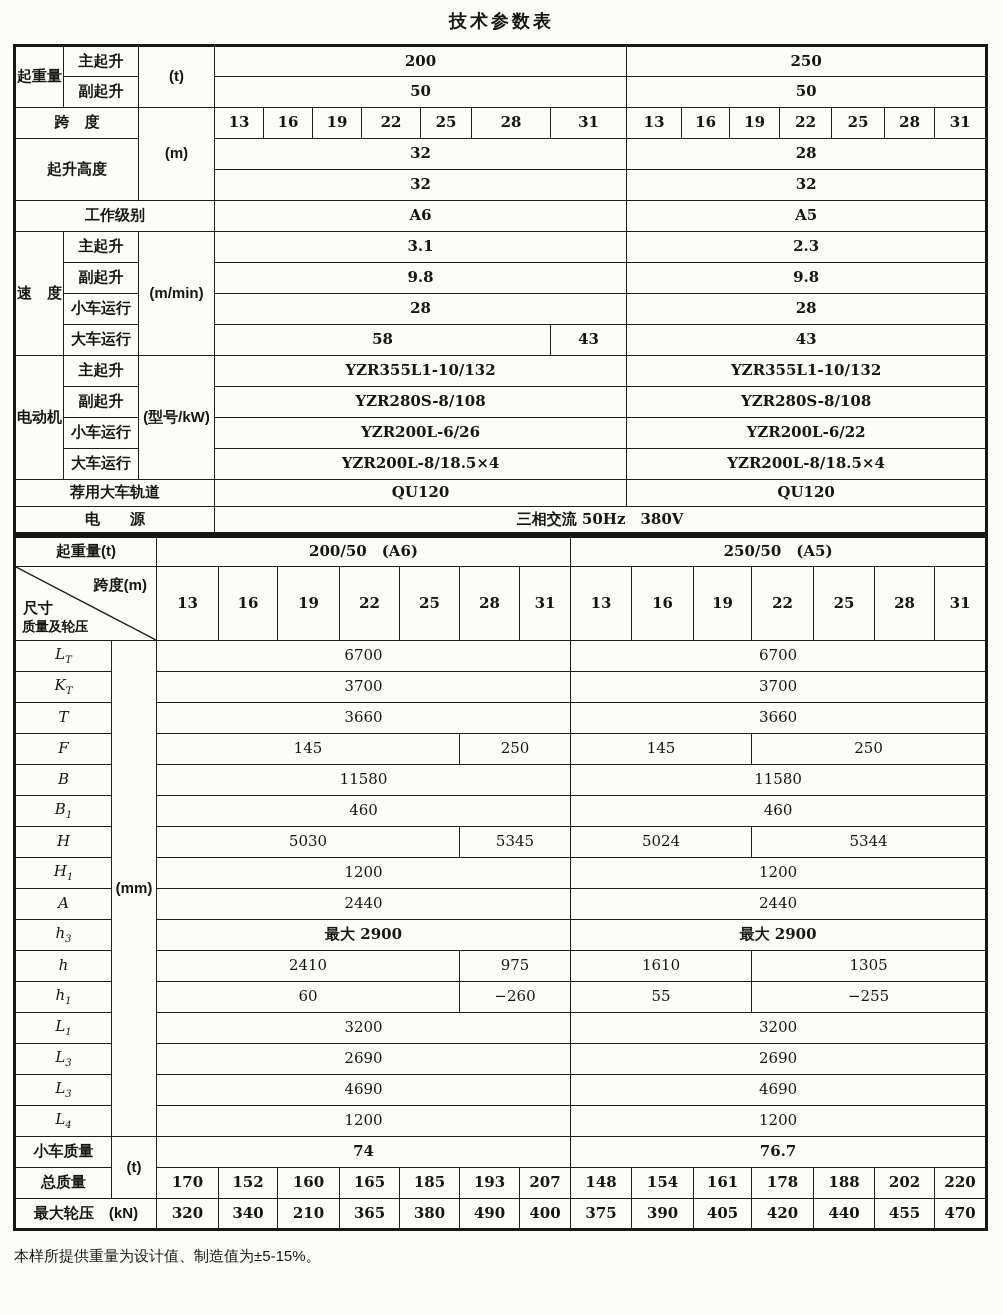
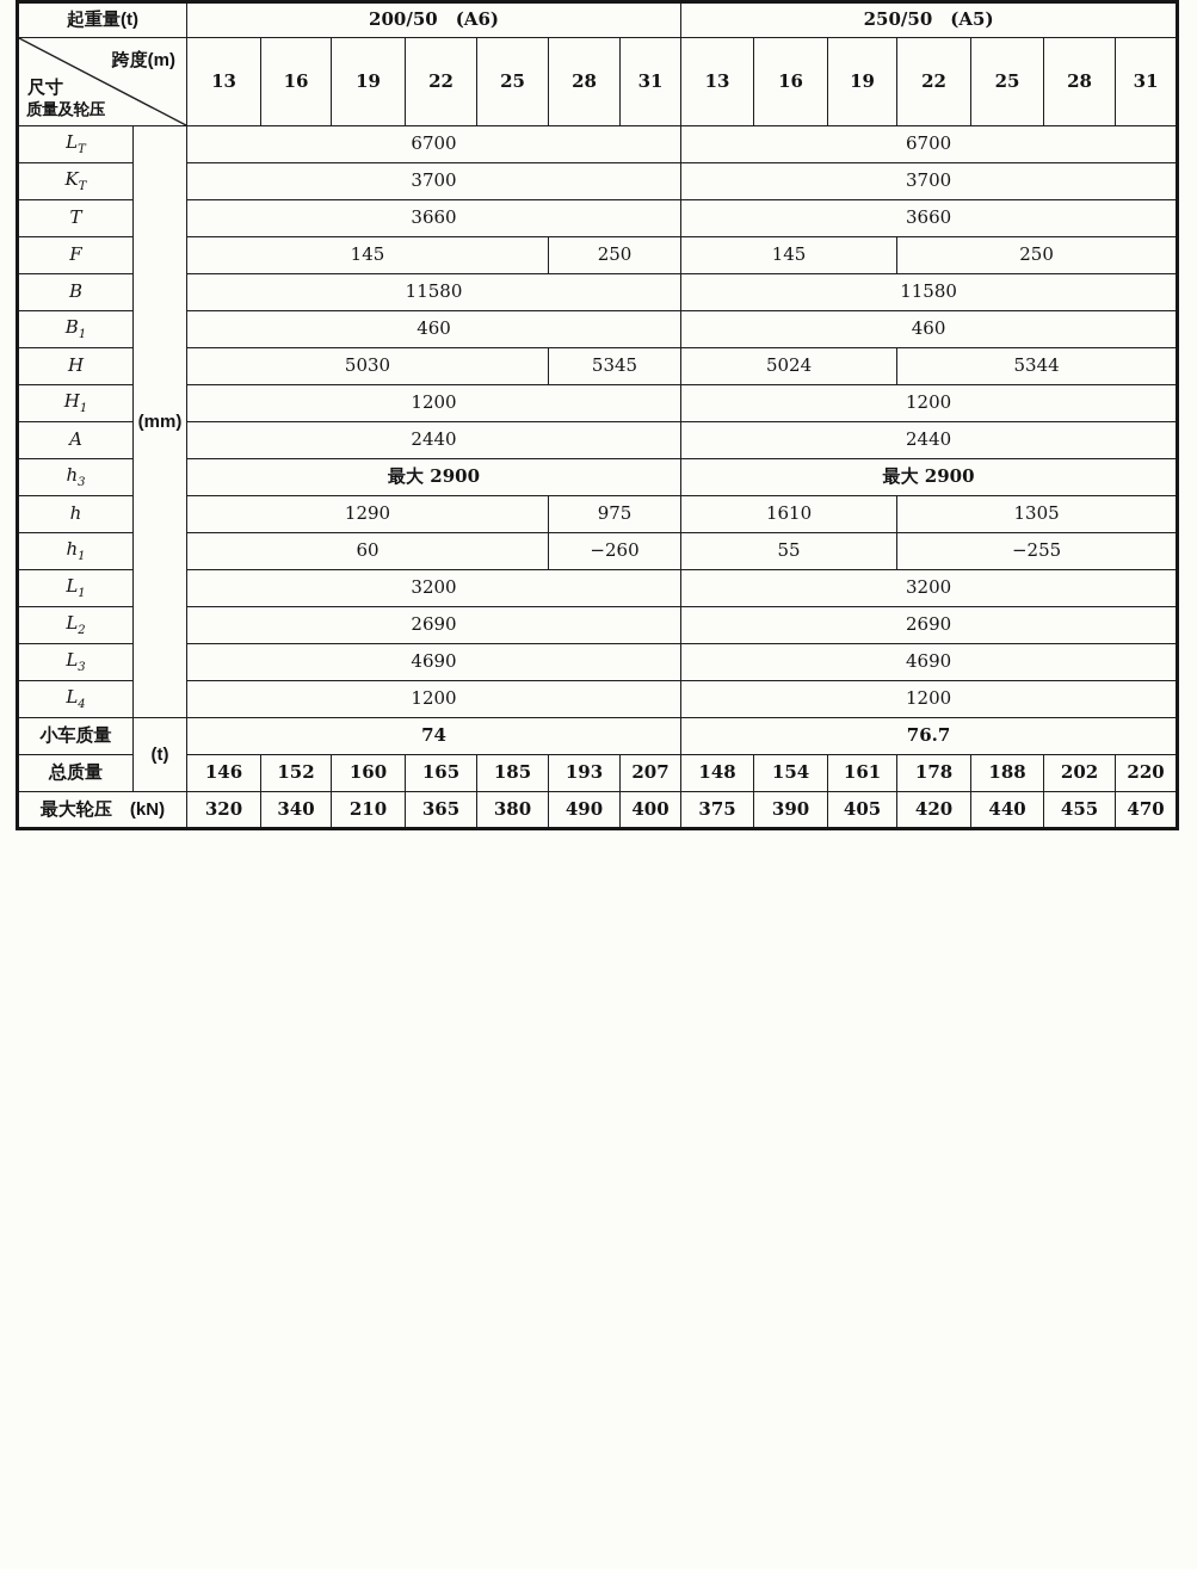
- 技术参数表
- 起重量	主起升	(t)	200	250
- 副起升	50	50
- 跨 度	(m)	13	16	19	22	25	28	31	13	16	19	22	25	28	31
- 起升高度	32	28
- 32	32
- 工作级别	A6	A5
- 速 度	主起升	(m/min)	3.1	2.3
- 副起升	9.8	9.8
- 小车运行	28	28
- 大车运行	58	43	43
- 电动机	主起升	(型号/kW)	YZR355L1-10/132	YZR355L1-10/132
- 副起升	YZR280S-8/108	YZR280S-8/108
- 小车运行	YZR200L-6/26	YZR200L-6/22
- 大车运行	YZR200L-8/18.5×4	YZR200L-8/18.5×4
- 荐用大车轨道	QU120	QU120
- 电 源	三相交流 50Hz 380V
  起重量(t)	200/50 (A6)	250/50 (A5)
  跨度(m)尺寸质量及轮压	13	16	19	22	25	28	31	13	16	19	22	25	28	31
  LT	(mm)	6700	6700
  KT	3700	3700
  T	3660	3660
  F	145	250	145	250
  B	11580	11580
  B1	460	460
  H	5030	5345	5024	5344
  H1	1200	1200
  A	2440	2440
  h3	最大 2900	最大 2900
- h	2410	975	1610	1305
+ h	1290	975	1610	1305
  h1	60	−260	55	−255
  L1	3200	3200
- L3	2690	2690
+ L2	2690	2690
  L3	4690	4690
  L4	1200	1200
  小车质量	(t)	74	76.7
- 总质量	170	152	160	165	185	193	207	148	154	161	178	188	202	220
+ 总质量	146	152	160	165	185	193	207	148	154	161	178	188	202	220
  最大轮压 (kN)	320	340	210	365	380	490	400	375	390	405	420	440	455	470
- 本样所提供重量为设计值、制造值为±5-15%。
